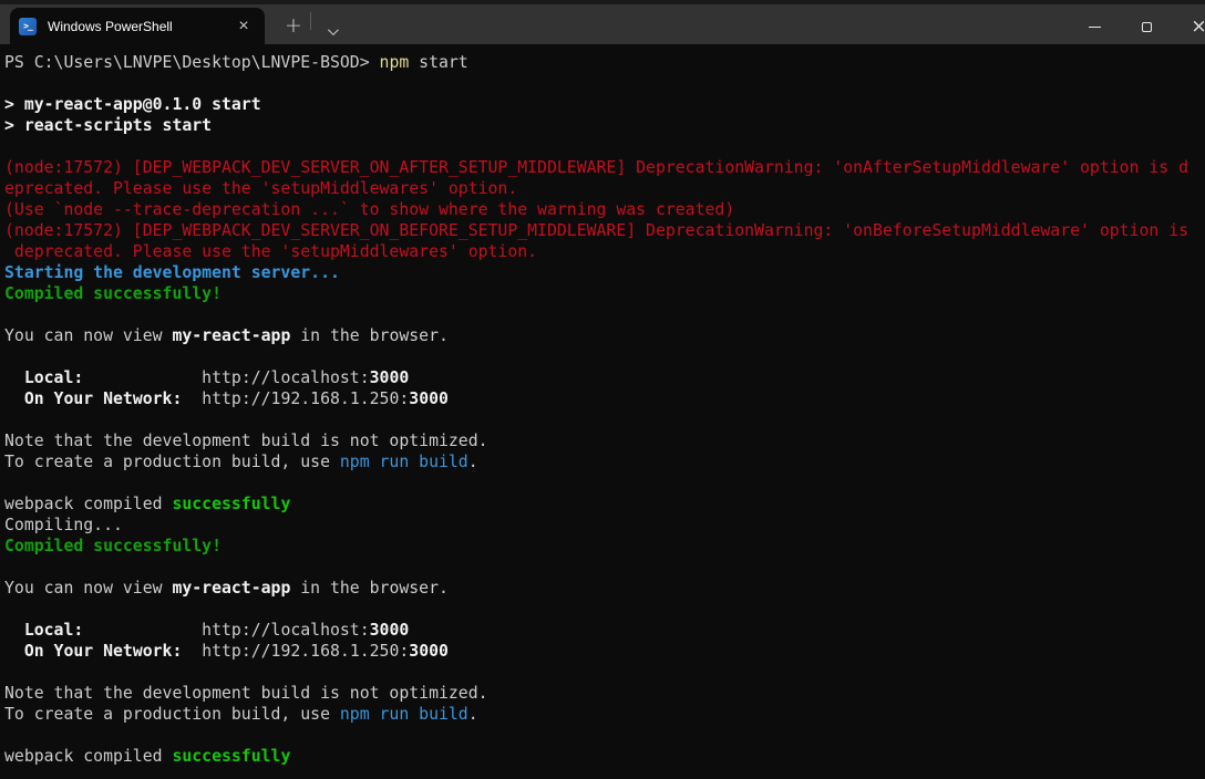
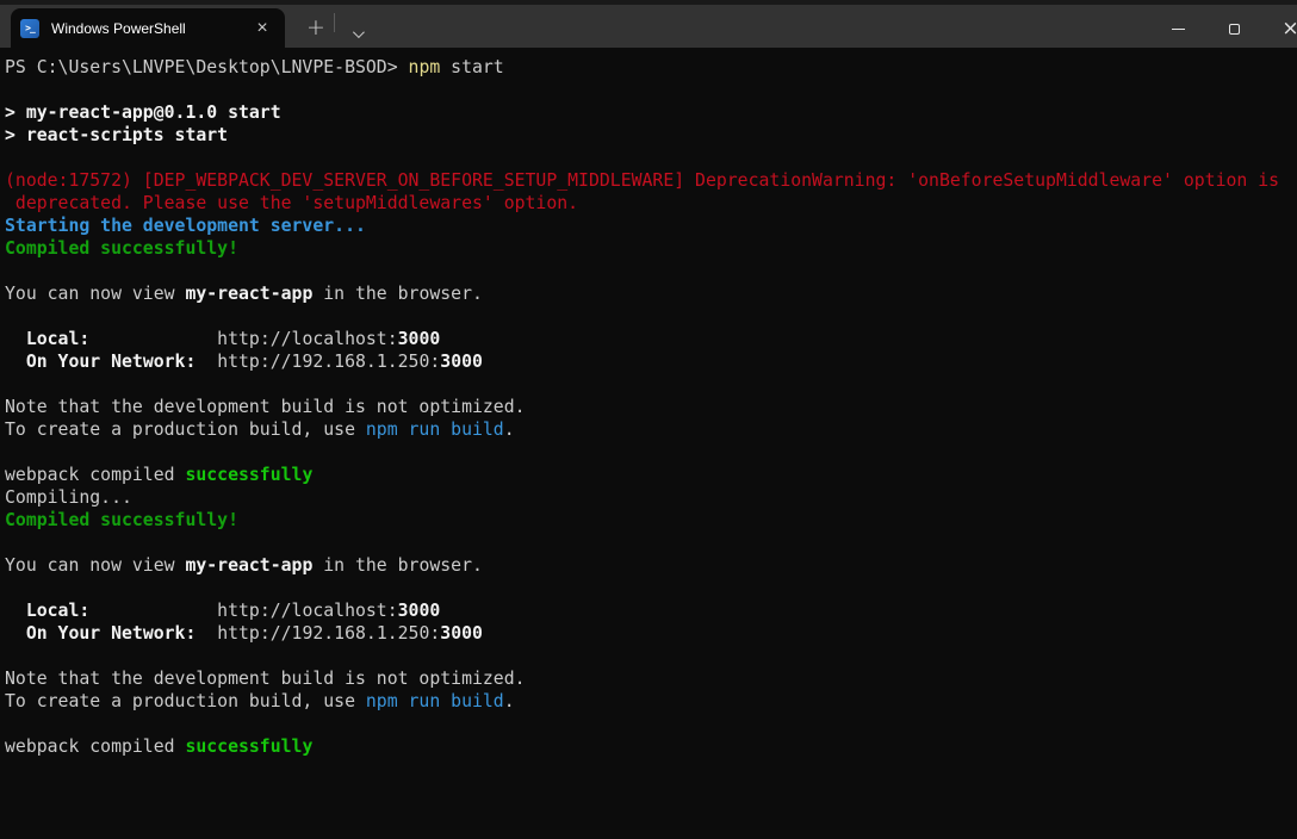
  >_
  Windows PowerShell
  ×
  +
  ×
  PS C:\Users\LNVPE\Desktop\LNVPE-BSOD> npm start
  > my-react-app@0.1.0 start
  > react-scripts start
- (node:17572) [DEP_WEBPACK_DEV_SERVER_ON_AFTER_SETUP_MIDDLEWARE] DeprecationWarning: 'onAfterSetupMiddleware' option is d
- eprecated. Please use the 'setupMiddlewares' option.
- (Use `node --trace-deprecation ...` to show where the warning was created)
  (node:17572) [DEP_WEBPACK_DEV_SERVER_ON_BEFORE_SETUP_MIDDLEWARE] DeprecationWarning: 'onBeforeSetupMiddleware' option is
  deprecated. Please use the 'setupMiddlewares' option.
  Starting the development server...
  Compiled successfully!
  You can now view my-react-app in the browser.
  Local: http://localhost:3000
  On Your Network: http://192.168.1.250:3000
  Note that the development build is not optimized.
  To create a production build, use npm run build.
  webpack compiled successfully
  Compiling...
  Compiled successfully!
  You can now view my-react-app in the browser.
  Local: http://localhost:3000
  On Your Network: http://192.168.1.250:3000
  Note that the development build is not optimized.
  To create a production build, use npm run build.
  webpack compiled successfully
